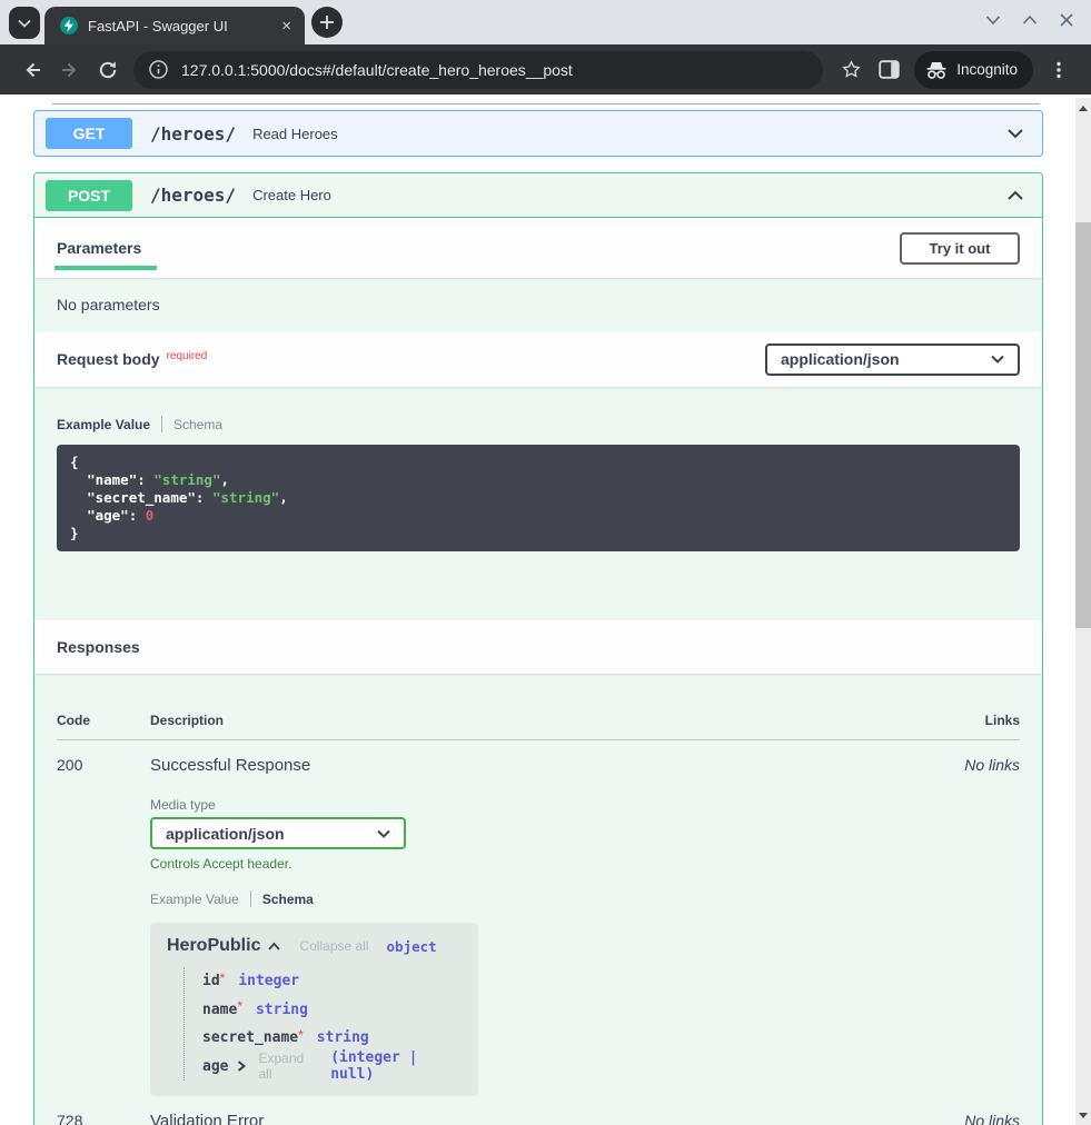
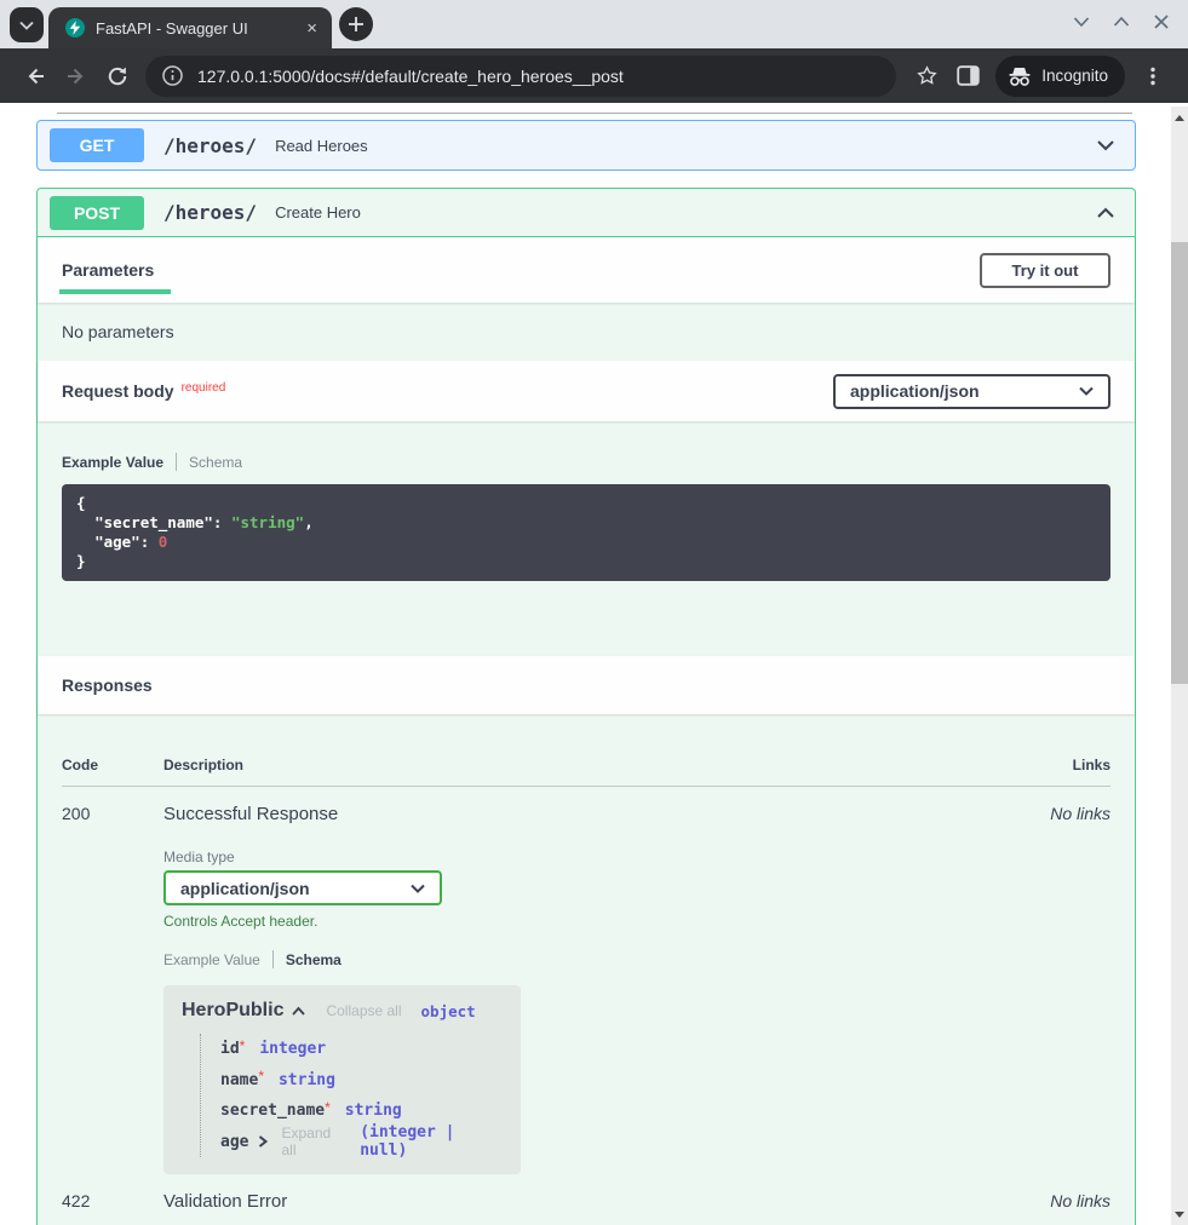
  FastAPI - Swagger UI
  ×
  127.0.0.1:5000/docs#/default/create_hero_heroes__post
  Incognito
  GET
  /heroes/
  Read Heroes
  POST
  /heroes/
  Create Hero
  Parameters
  Try it out
  No parameters
  Request body
  required
  application/json
  Example Value
  Schema
  {
- "name": "string",
  "secret_name": "string",
  "age": 0
  }
  Responses
  Code
  Description
  Links
  200
  Successful Response
  Media type
  application/json
  Controls Accept header.
  Example Value
  Schema
  HeroPublic
  Collapse all
  object
  id
  *
  integer
  name
  *
  string
  secret_name
  *
  string
  age
  Expand all
  (integer | null)
  No links
- 728
+ 422
  Validation Error
  No links
